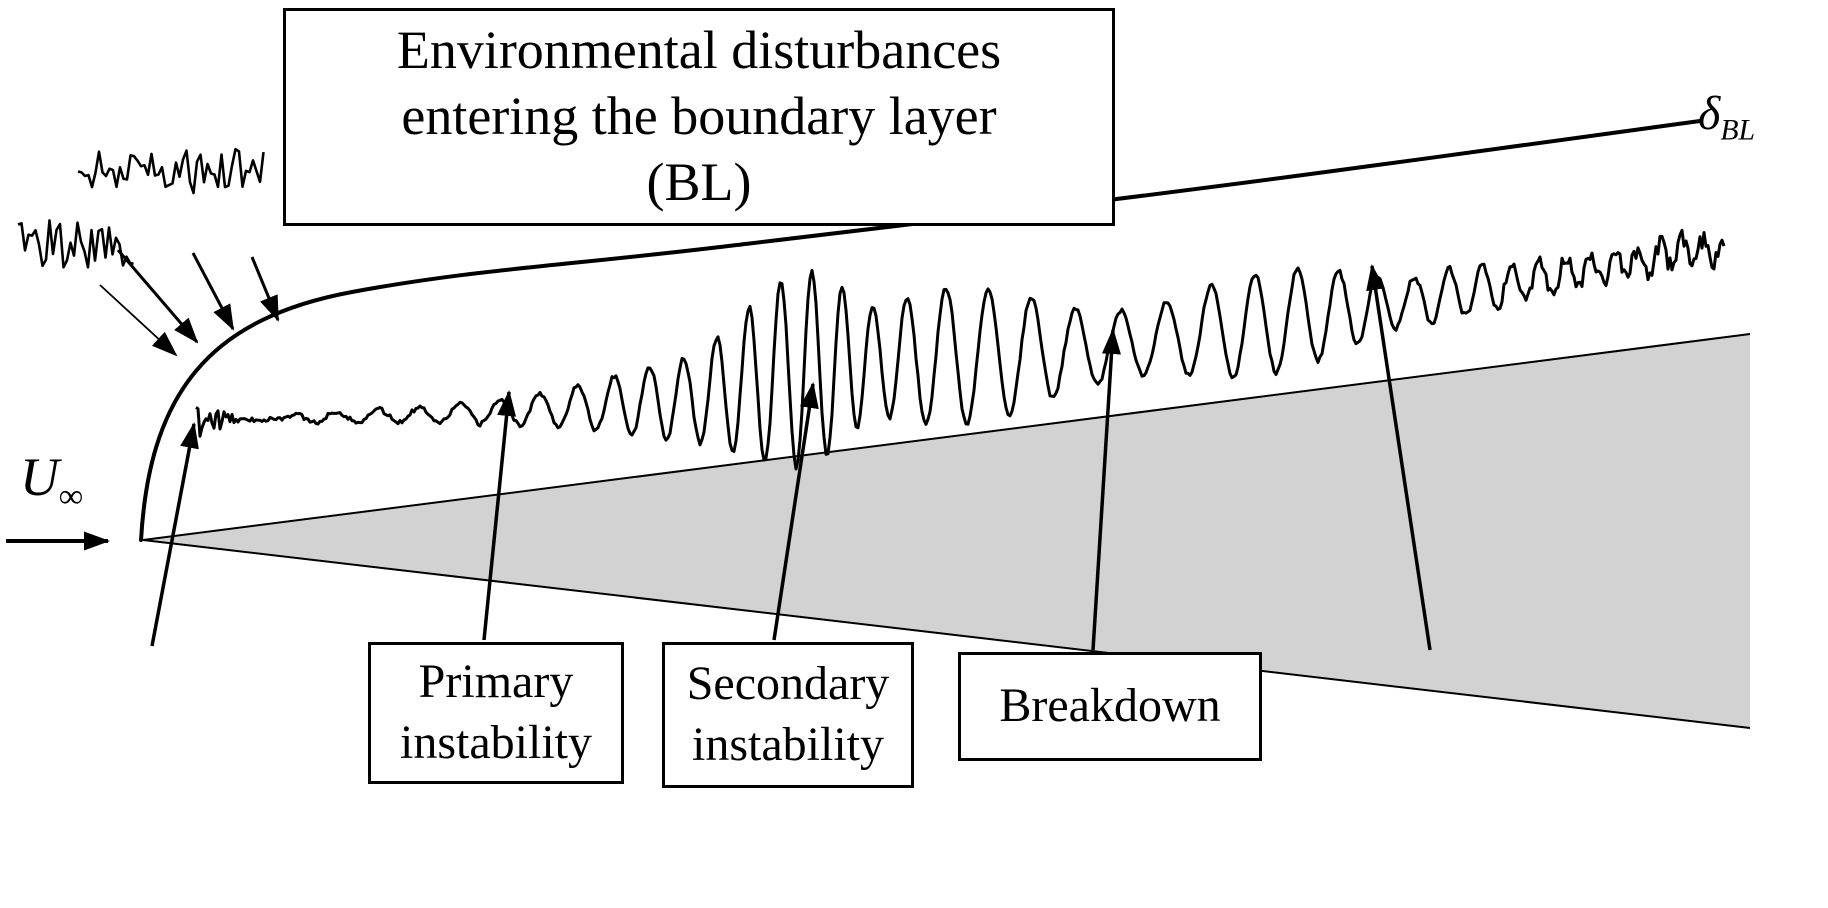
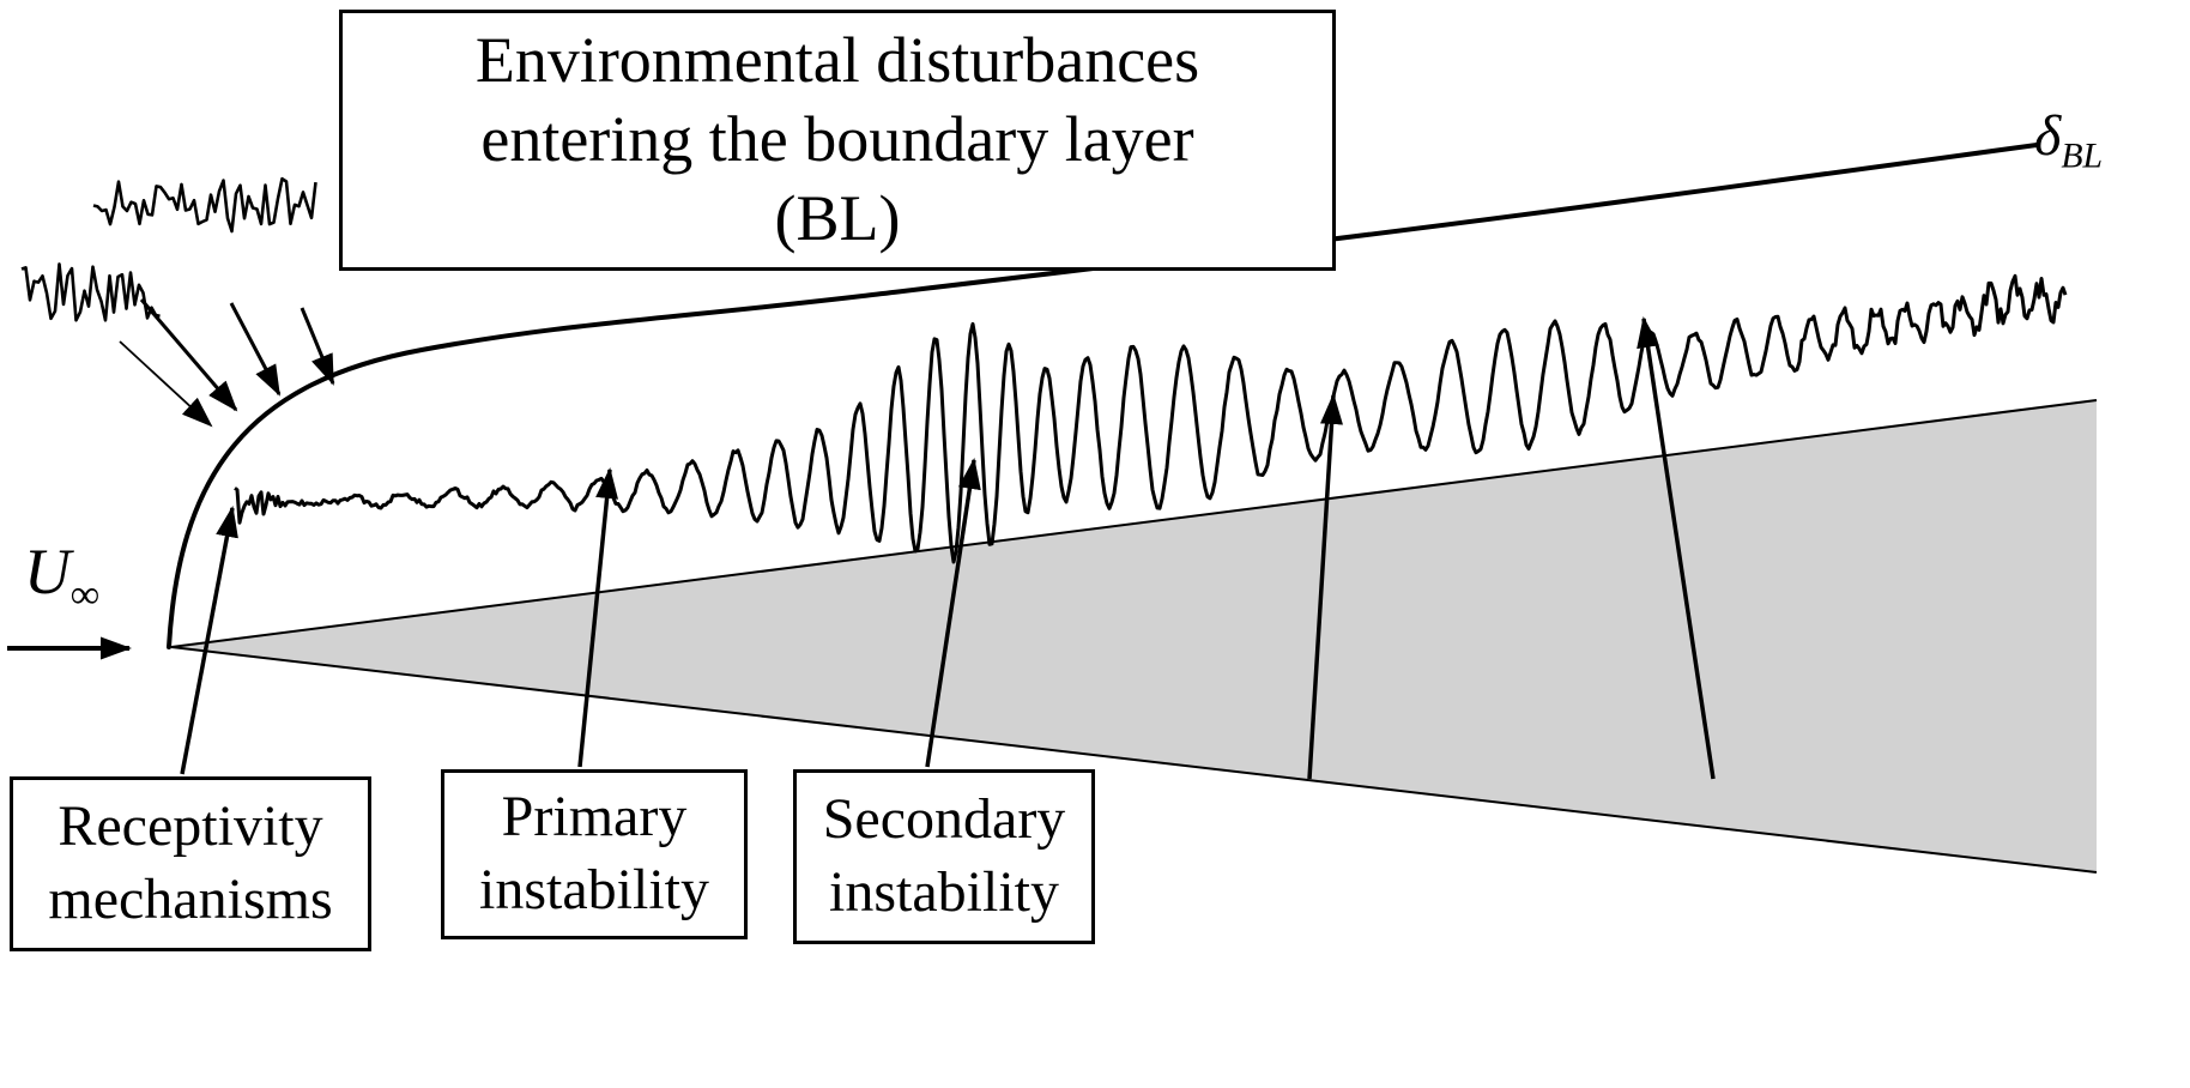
  Environmental disturbances
  entering the boundary layer
  (BL)
  U∞
  δBL
+ Receptivity
+ mechanisms
  Primary
  instability
  Secondary
  instability
- Breakdown
